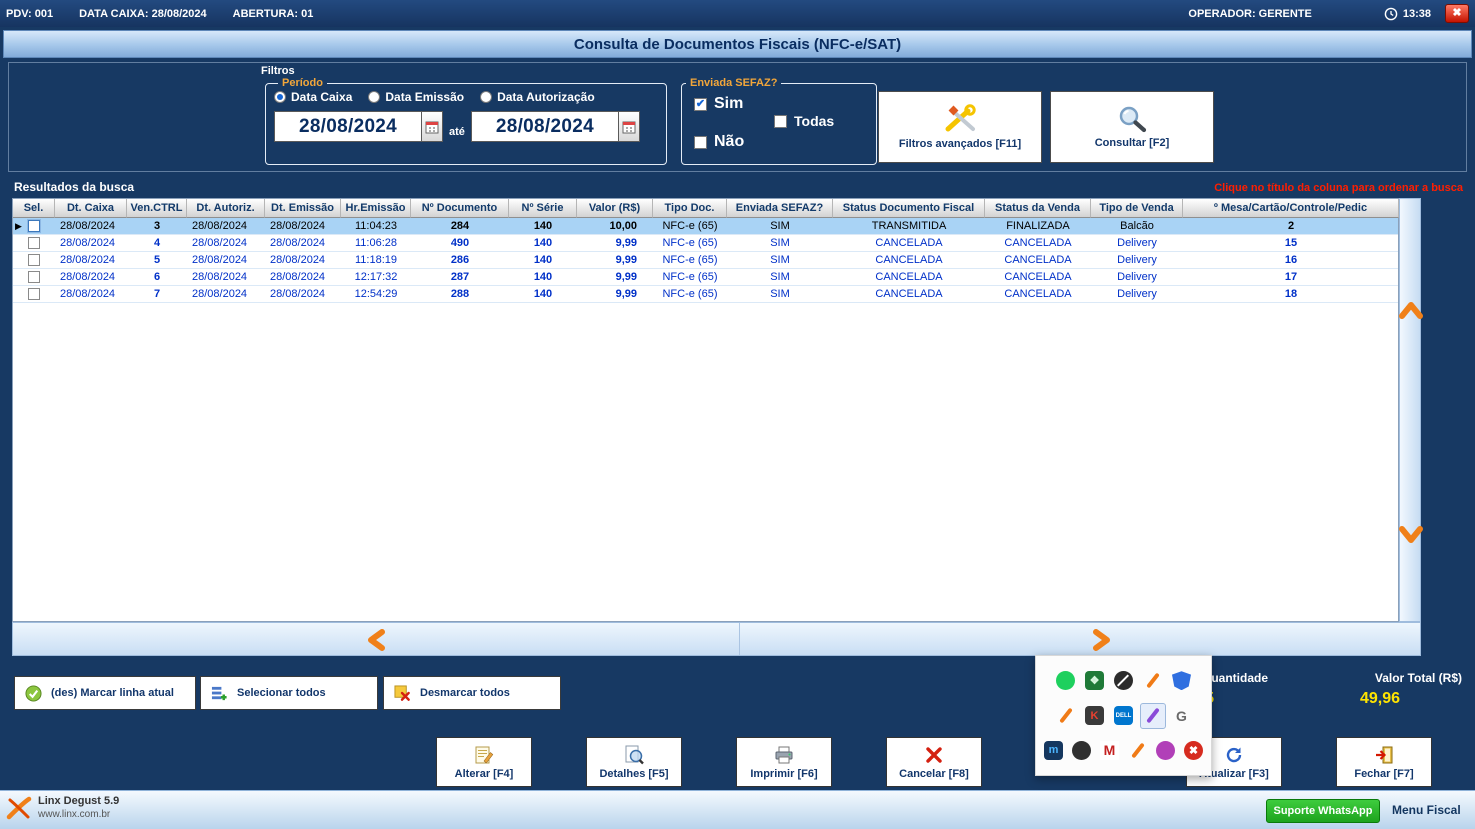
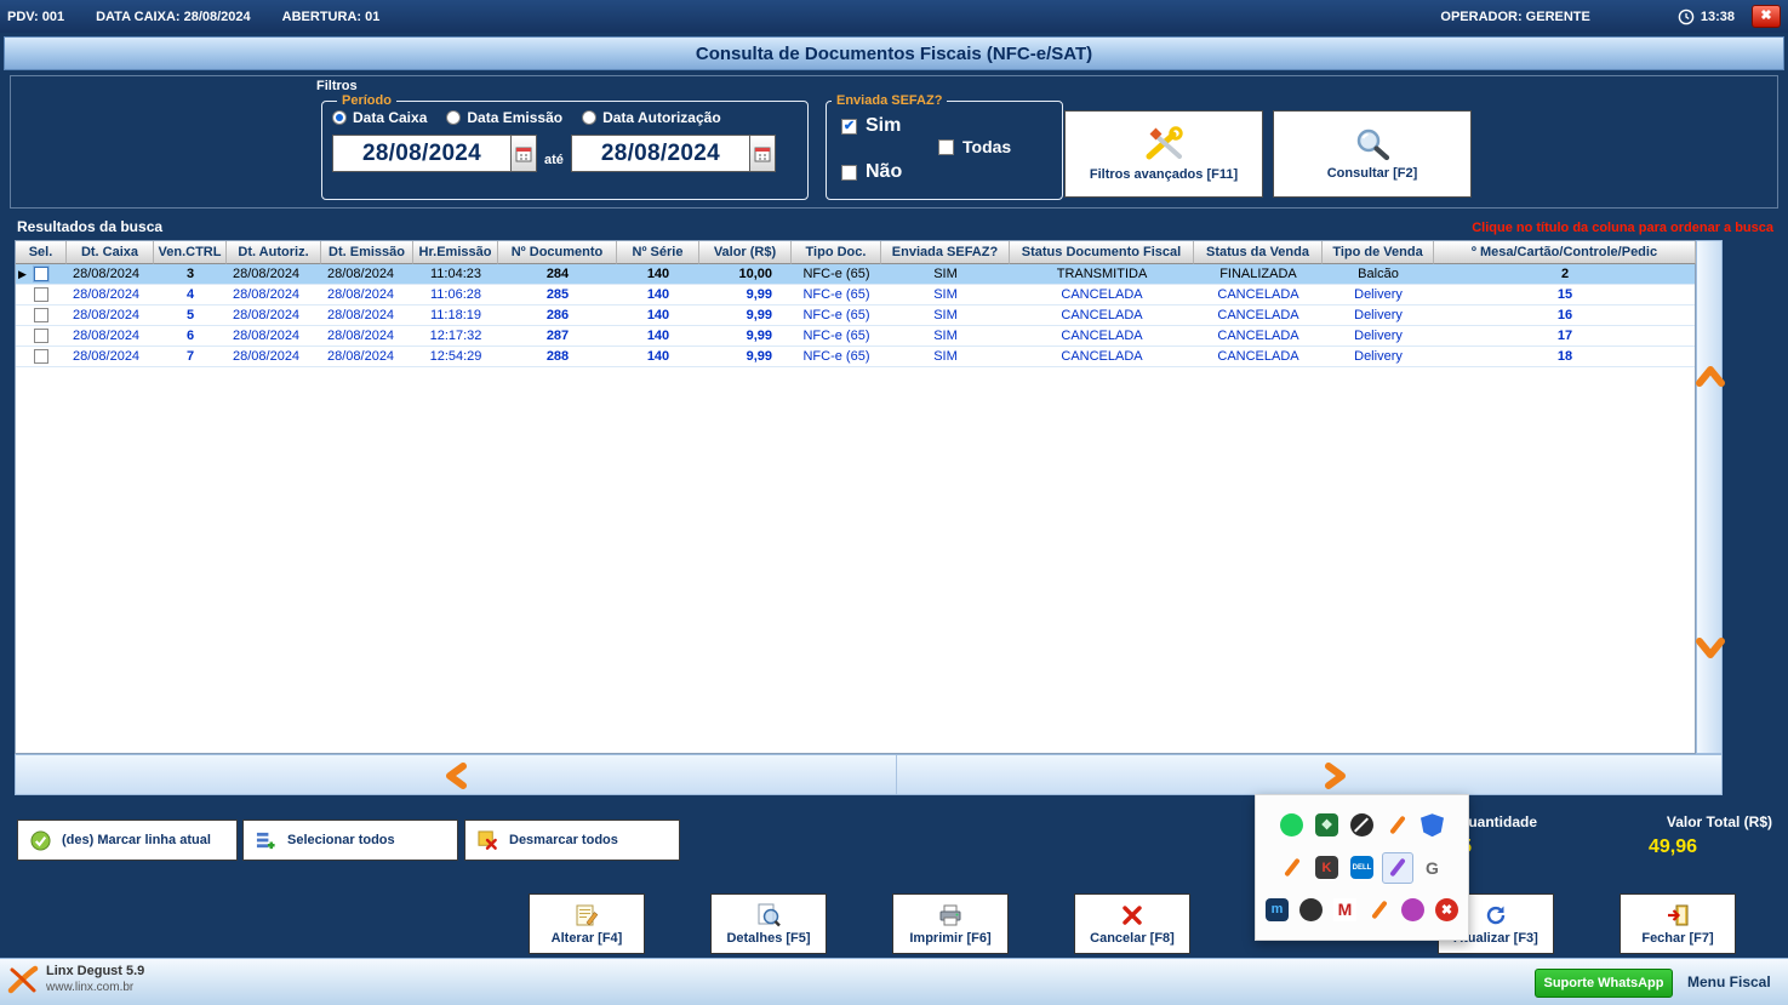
  PDV: 001
  DATA CAIXA: 28/08/2024
  ABERTURA: 01
  OPERADOR: GERENTE
  13:38
  ✖
  Consulta de Documentos Fiscais (NFC-e/SAT)
  Filtros
  Período
  Data Caixa
  Data Emissão
  Data Autorização
  28/08/2024
  até
  28/08/2024
  Enviada SEFAZ?
  ✔
  Sim
  Todas
  Não
  Filtros avançados [F11]
  Consultar [F2]
  Resultados da busca
  Clique no título da coluna para ordenar a busca
  Sel.
  Dt. Caixa
  Ven.CTRL
  Dt. Autoriz.
  Dt. Emissão
  Hr.Emissão
  Nº Documento
  Nº Série
  Valor (R$)
  Tipo Doc.
  Enviada SEFAZ?
  Status Documento Fiscal
  Status da Venda
  Tipo de Venda
  º Mesa/Cartão/Controle/Pedic
  ▶
  28/08/2024
  3
  28/08/2024
  28/08/2024
  11:04:23
  284
  140
  10,00
  NFC-e (65)
  SIM
  TRANSMITIDA
  FINALIZADA
  Balcão
  2
  28/08/2024
  4
  28/08/2024
  28/08/2024
  11:06:28
- 490
+ 285
  140
  9,99
  NFC-e (65)
  SIM
  CANCELADA
  CANCELADA
  Delivery
  15
  28/08/2024
  5
  28/08/2024
  28/08/2024
  11:18:19
  286
  140
  9,99
  NFC-e (65)
  SIM
  CANCELADA
  CANCELADA
  Delivery
  16
  28/08/2024
  6
  28/08/2024
  28/08/2024
  12:17:32
  287
  140
  9,99
  NFC-e (65)
  SIM
  CANCELADA
  CANCELADA
  Delivery
  17
  28/08/2024
  7
  28/08/2024
  28/08/2024
  12:54:29
  288
  140
  9,99
  NFC-e (65)
  SIM
  CANCELADA
  CANCELADA
  Delivery
  18
  (des) Marcar linha atual
  Selecionar todos
  Desmarcar todos
  uantidade
  Valor Total (R$)
  49,96
  Alterar [F4]
  Detalhes [F5]
  Imprimir [F6]
  Cancelar [F8]
  ualizar [F3]
  Fechar [F7]
  Linx Degust 5.9
  www.linx.com.br
  Suporte WhatsApp
  Menu Fiscal
  ❖
  K
  G
  m
  M
  ✖
